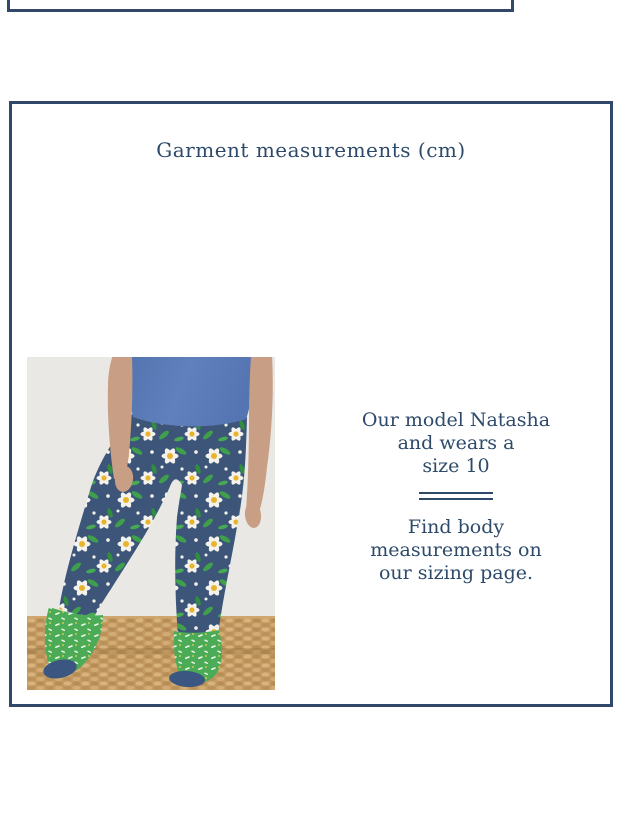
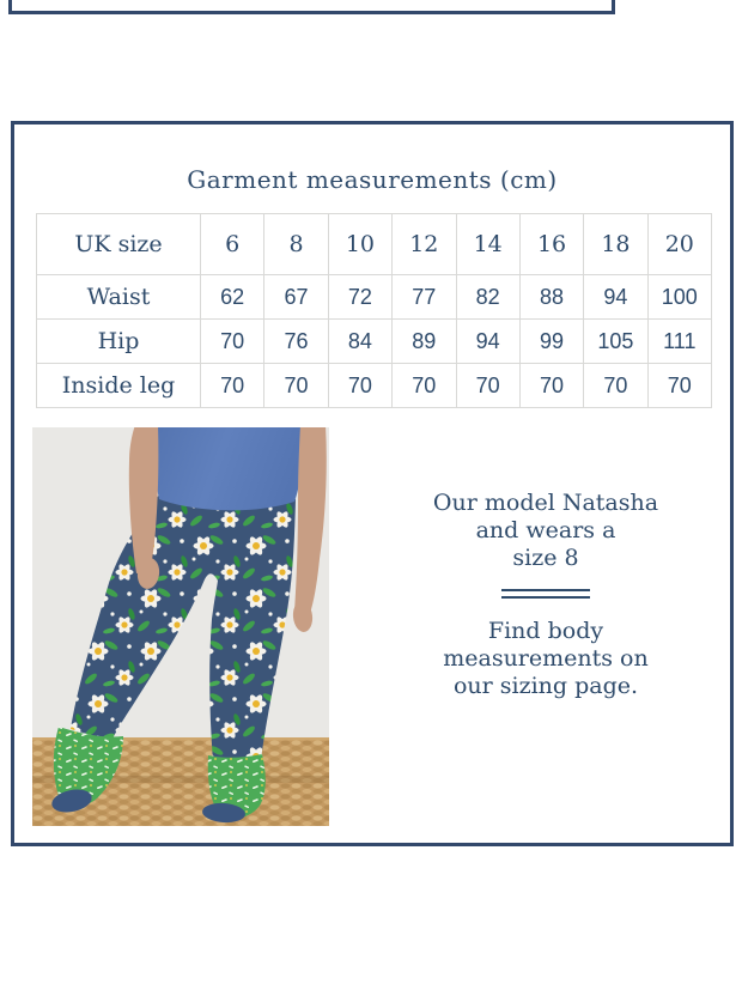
  Garment measurements (cm)
+ UK size	6	8	10	12	14	16	18	20
+ Waist	62	67	72	77	82	88	94	100
+ Hip	70	76	84	89	94	99	105	111
+ Inside leg	70	70	70	70	70	70	70	70
  Our model Natasha
  and wears a
- size 10
+ size 8
  Find body
  measurements on
  our sizing page.
